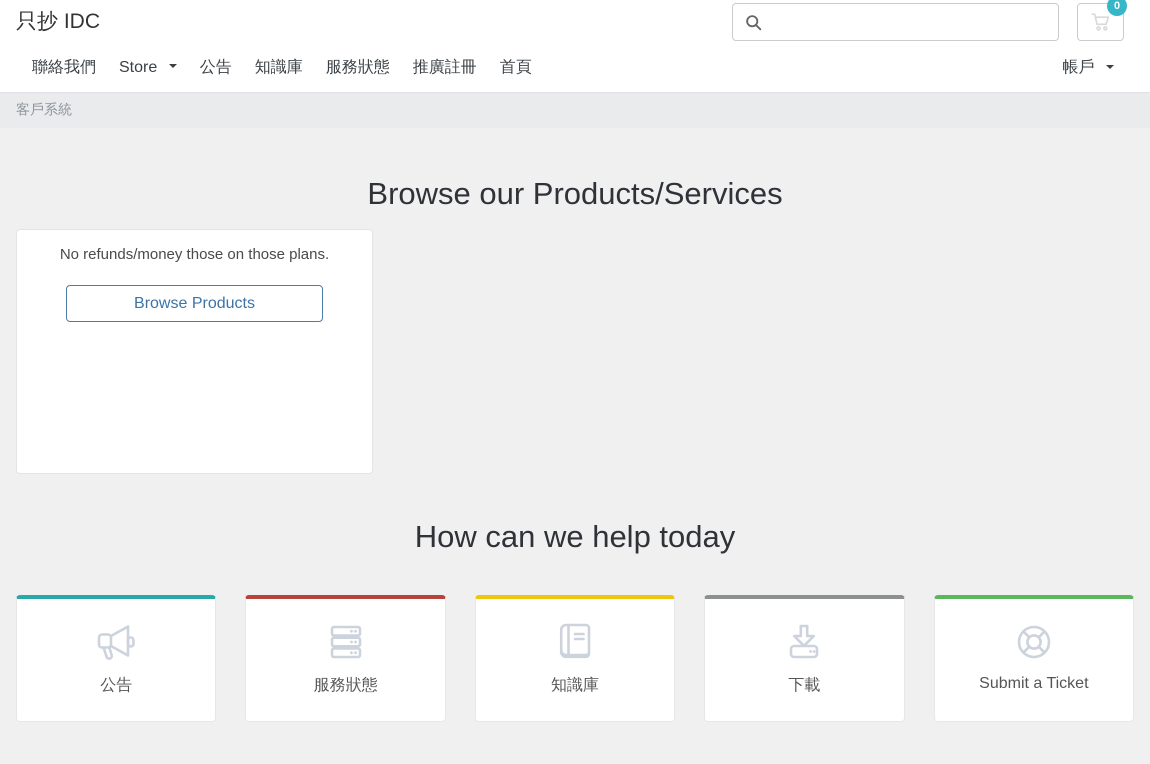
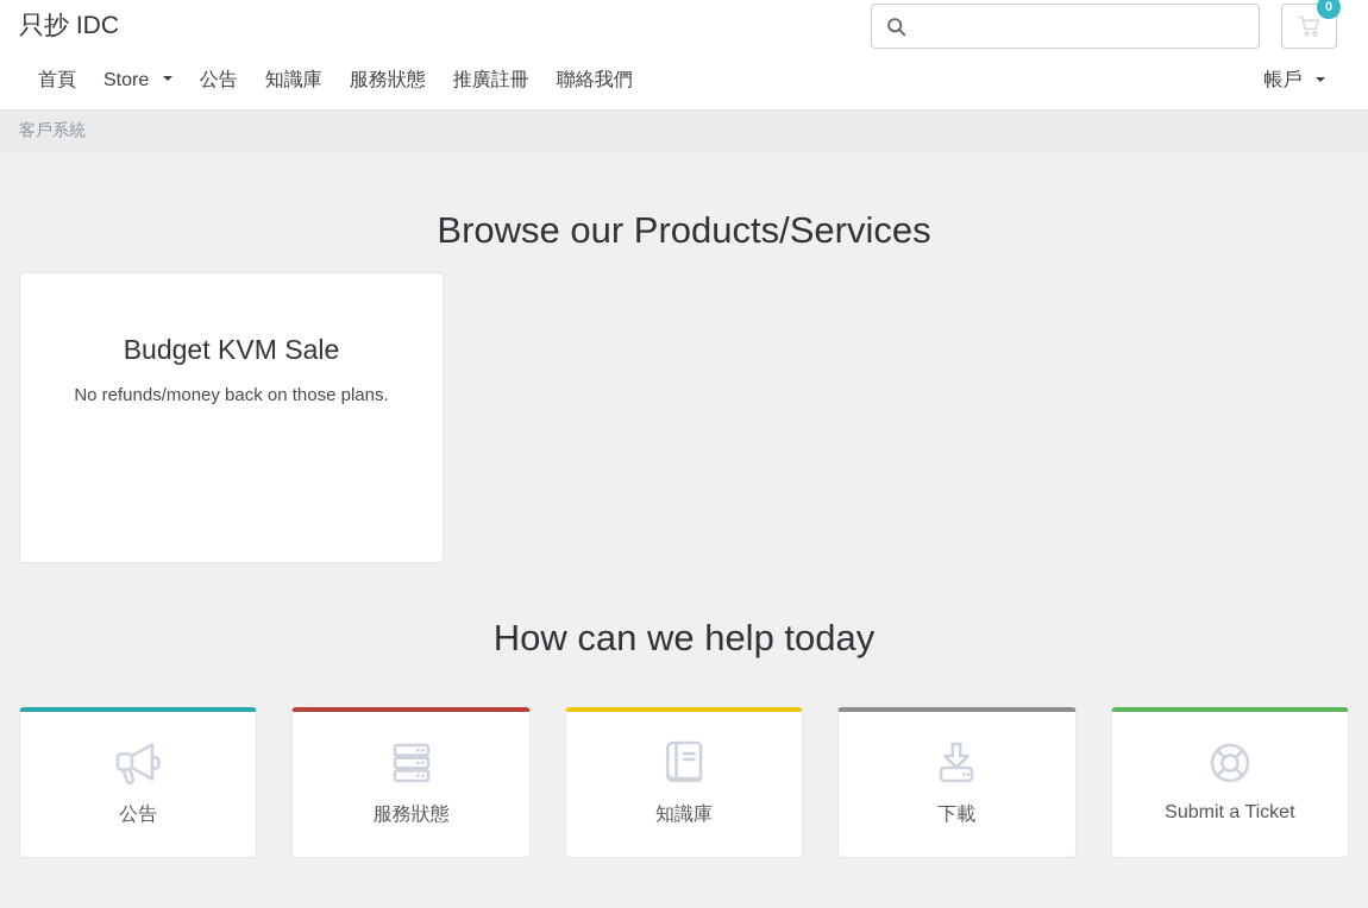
  只抄 IDC
  0
- 聯絡我們
+ 首頁
  Store
  公告
  知識庫
  服務狀態
  推廣註冊
- 首頁
+ 聯絡我們
  帳戶
  客戶系統
  Browse our Products/Services
+ Budget KVM Sale
- No refunds/money those on those plans.
+ No refunds/money back on those plans.
- Browse Products
  How can we help today
  公告
  服務狀態
  知識庫
  下載
  Submit a Ticket
